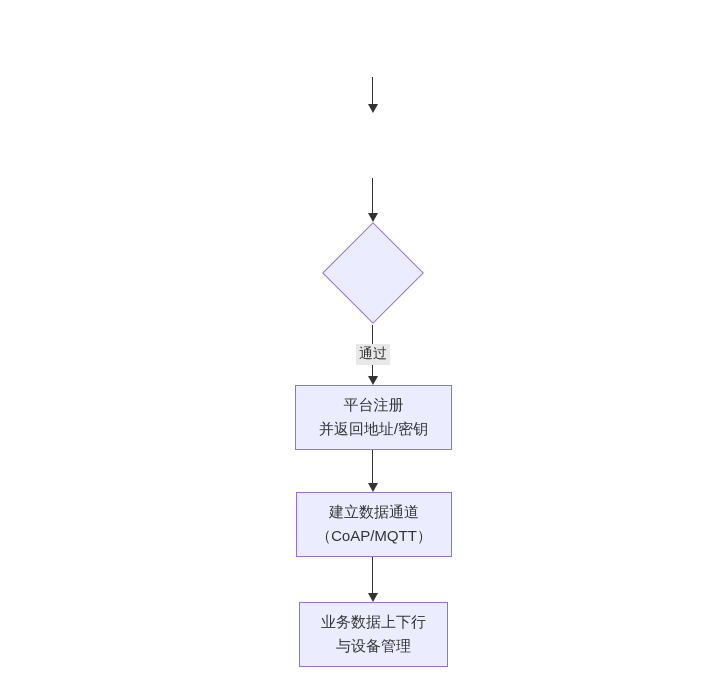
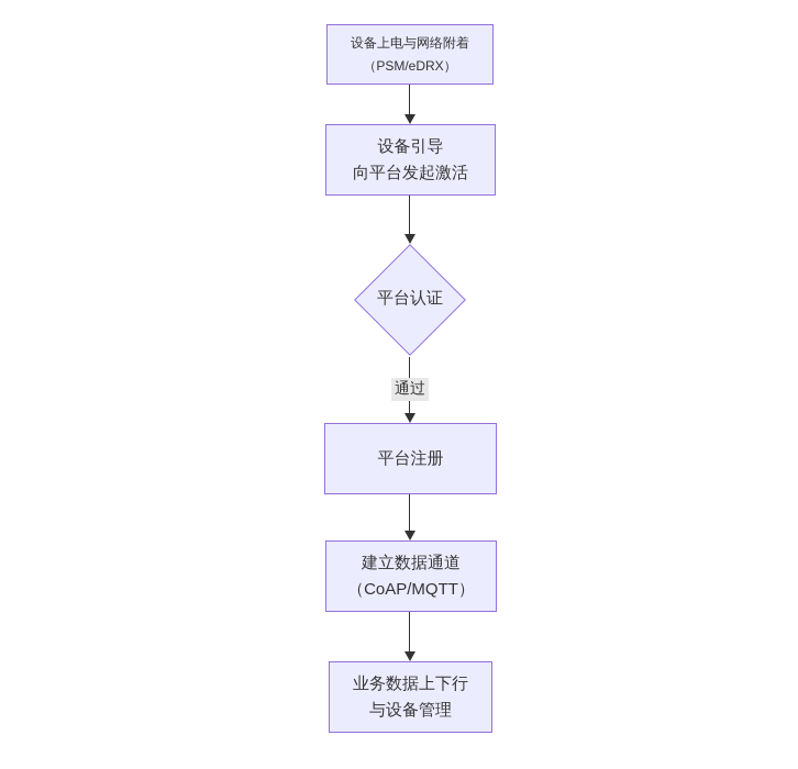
+ 设备上电与网络附着
+ （PSM/eDRX）
+ 设备引导
+ 向平台发起激活
+ 平台认证
  通过
  平台注册
- 并返回地址/密钥
  建立数据通道
  （CoAP/MQTT）
  业务数据上下行
  与设备管理
